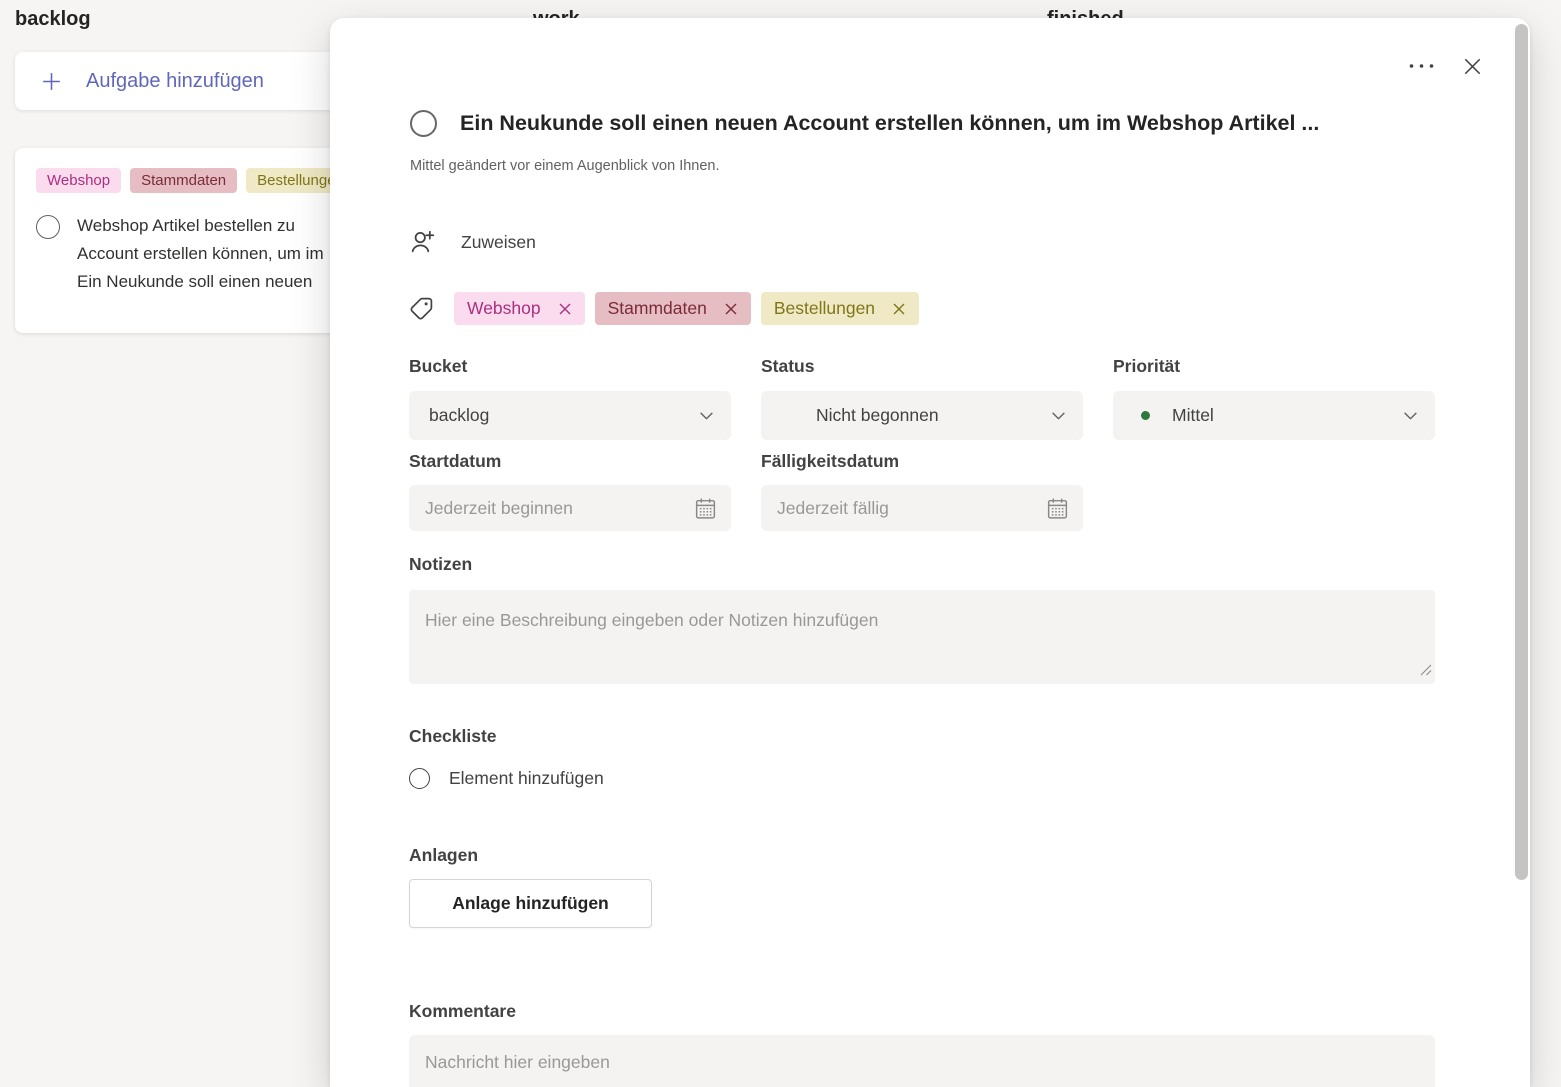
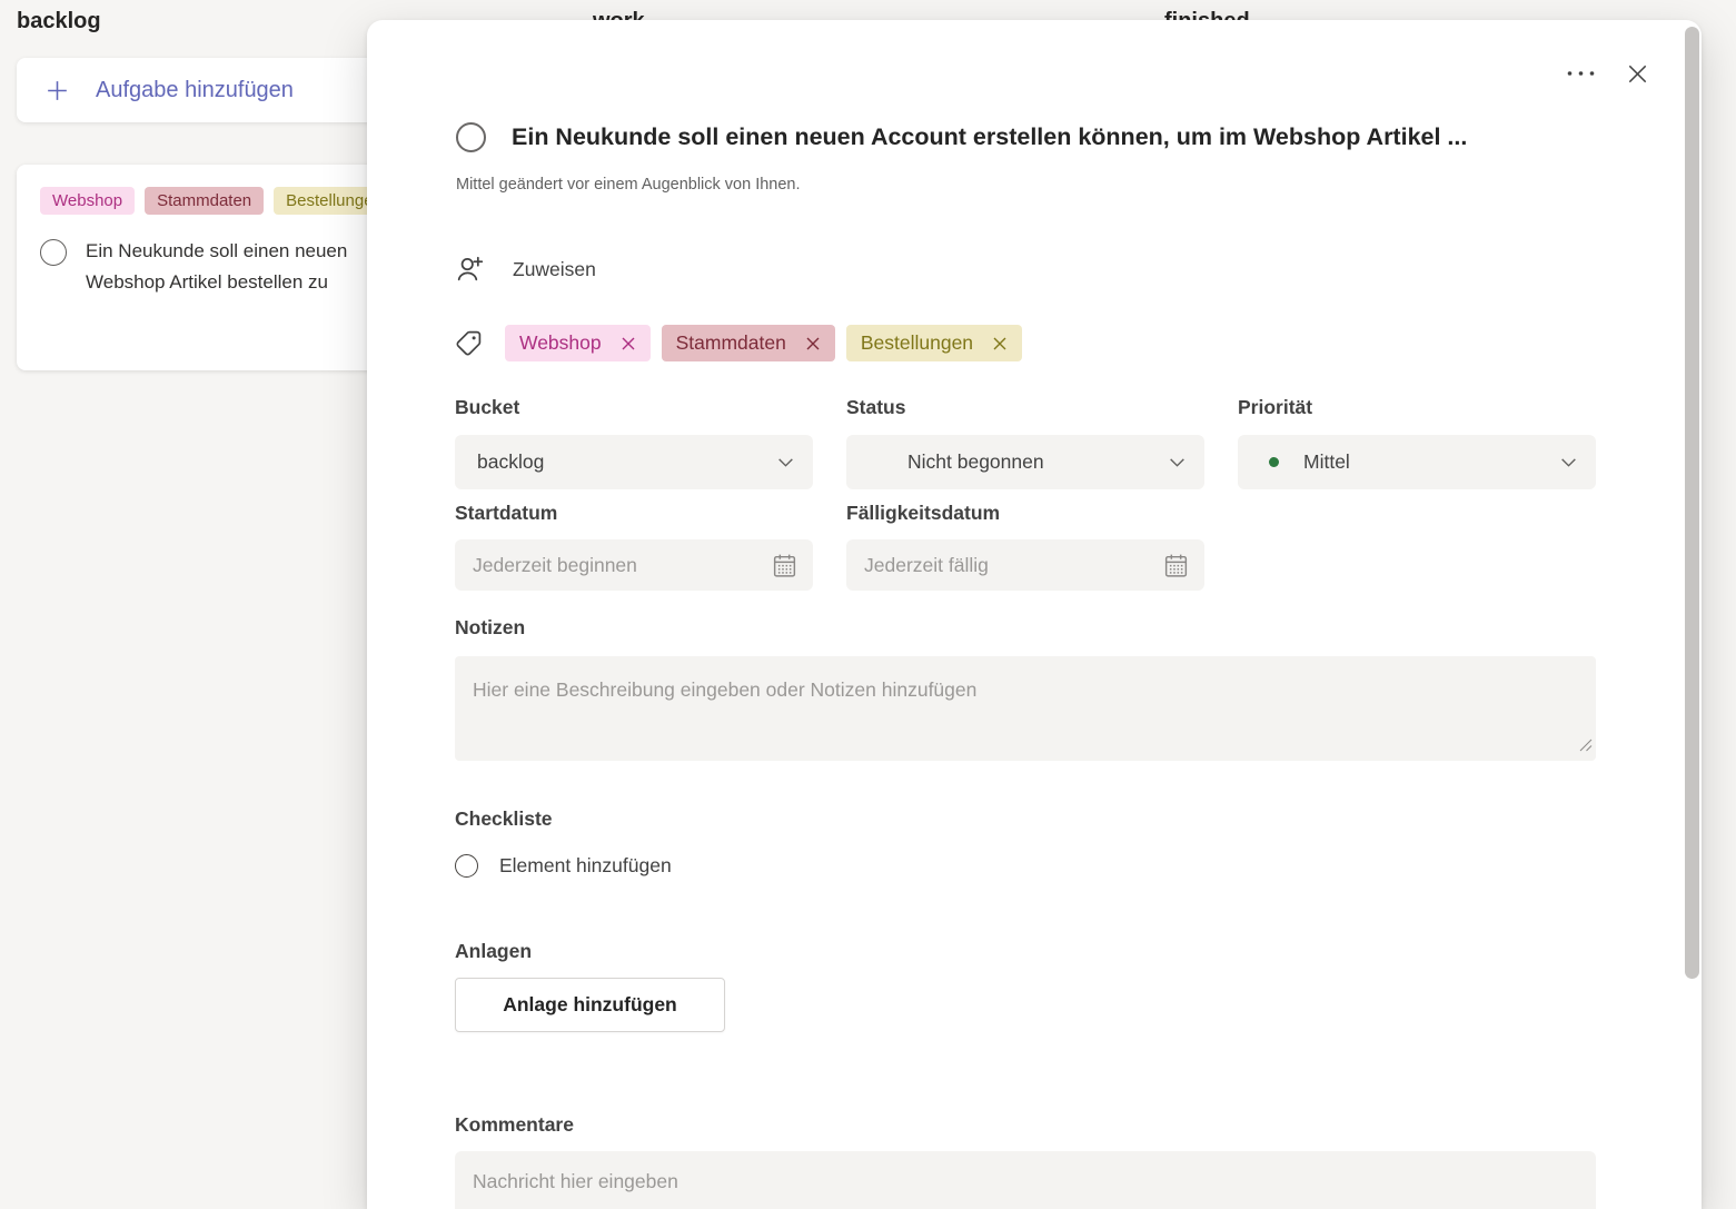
  backlog
  Aufgabe hinzufügen
  Webshop
  Stammdaten
  Bestellung
- Webshop Artikel bestellen zu
+ Ein Neukunde soll einen neuen
- Account erstellen können, um im
- Ein Neukunde soll einen neuen
+ Webshop Artikel bestellen zu
  Ein Neukunde soll einen neuen Account erstellen können, um im Webshop Artikel ...
  Mittel geändert vor einem Augenblick von Ihnen.
  Zuweisen
  Webshop
  Stammdaten
  Bestellungen
  Bucket
  Status
  Priorität
  backlog
  Nicht begonnen
  Mittel
  Startdatum
  Fälligkeitsdatum
  Jederzeit beginnen
  Jederzeit fällig
  Notizen
  Hier eine Beschreibung eingeben oder Notizen hinzufügen
  Checkliste
  Element hinzufügen
  Anlagen
  Anlage hinzufügen
  Kommentare
  Nachricht hier eingeben
